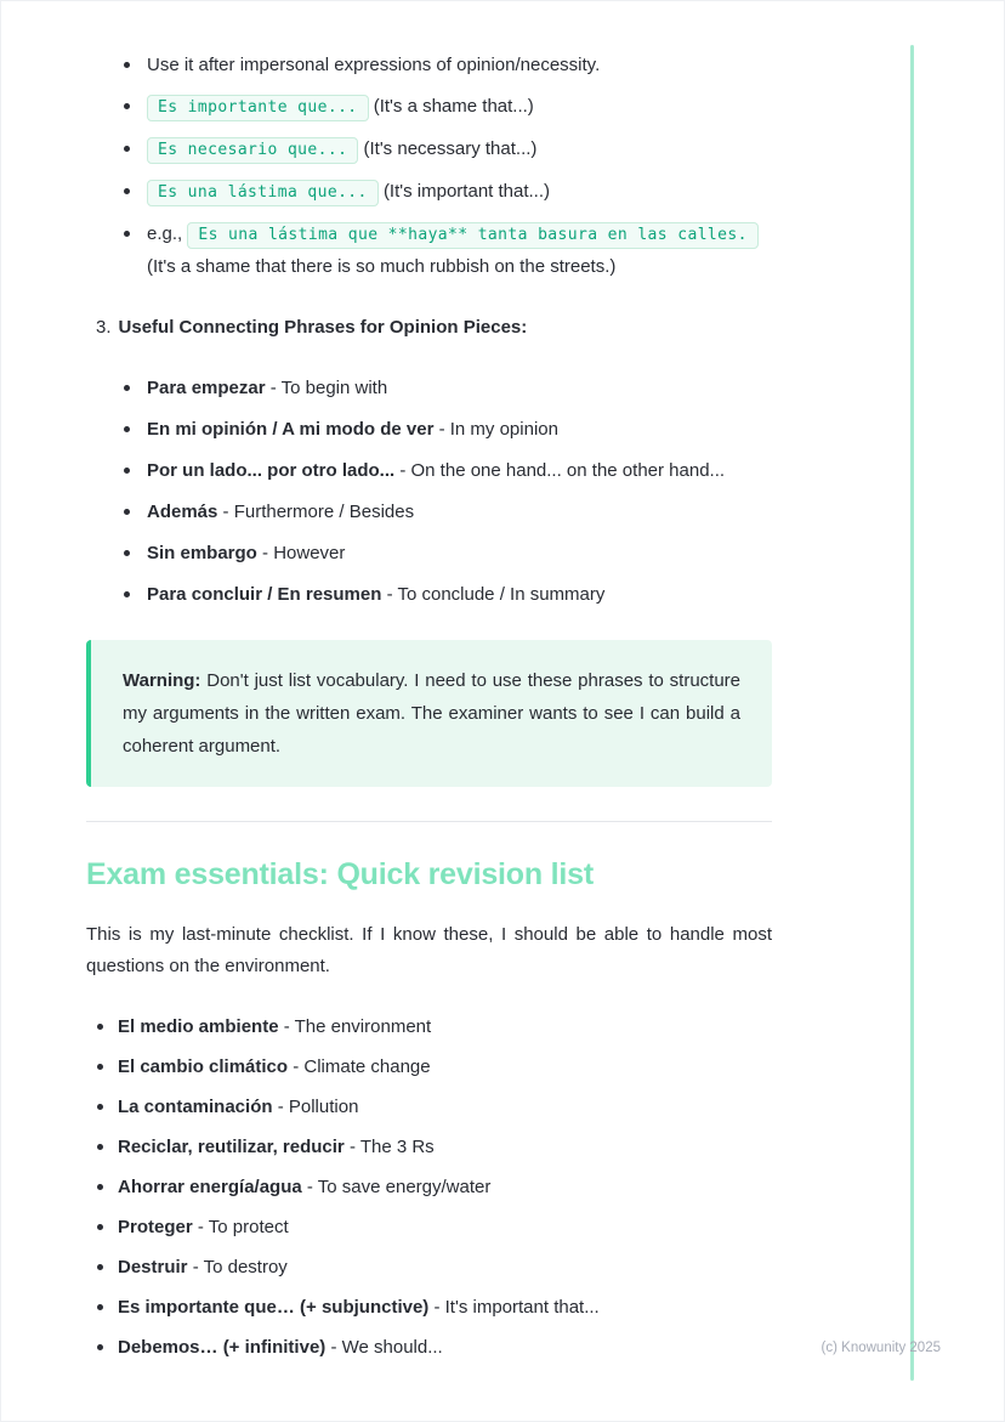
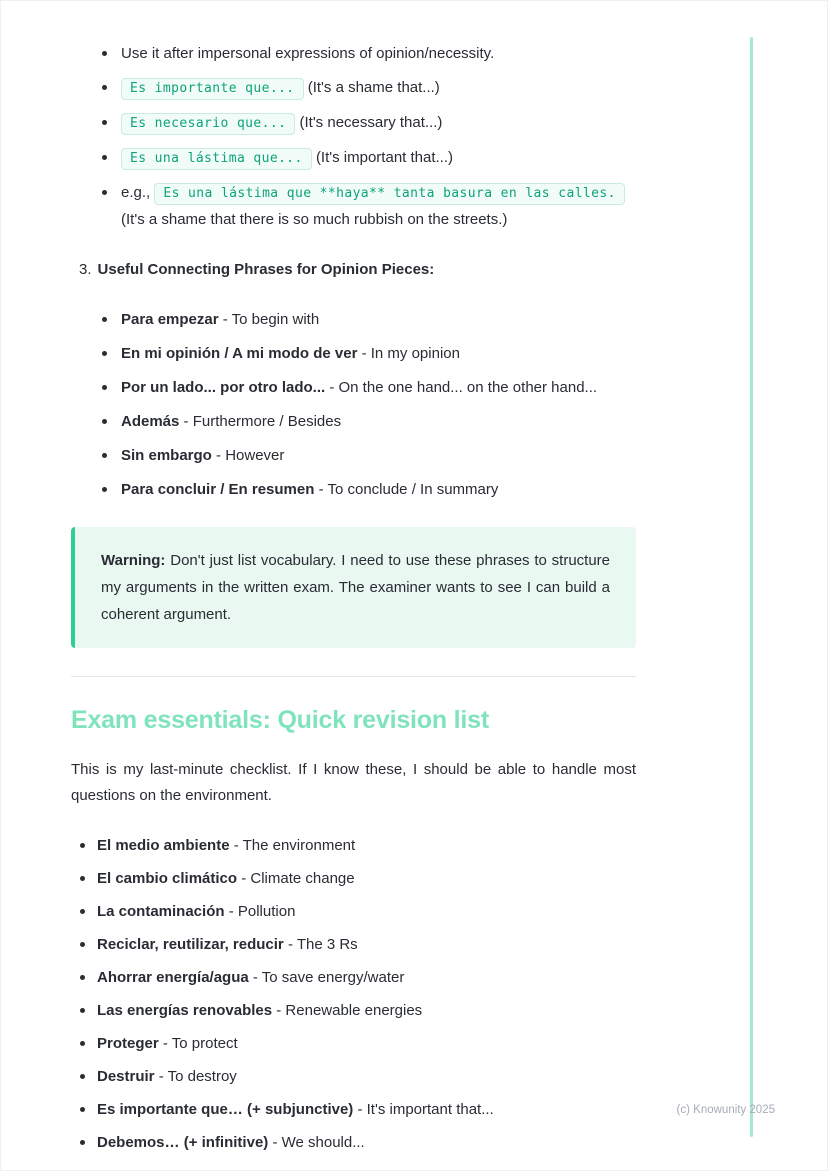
  Use it after impersonal expressions of opinion/necessity.
  Es importante que... (It's a shame that...)
  Es necesario que... (It's necessary that...)
  Es una lástima que... (It's important that...)
  e.g., Es una lástima que **haya** tanta basura en las calles. (It's a shame that there is so much rubbish on the streets.)
  3.
  Useful Connecting Phrases for Opinion Pieces:
  Para empezar - To begin with
  En mi opinión / A mi modo de ver - In my opinion
  Por un lado... por otro lado... - On the one hand... on the other hand...
  Además - Furthermore / Besides
  Sin embargo - However
  Para concluir / En resumen - To conclude / In summary
  Warning: Don't just list vocabulary. I need to use these phrases to structure my arguments in the written exam. The examiner wants to see I can build a coherent argument.
  Exam essentials: Quick revision list
  This is my last-minute checklist. If I know these, I should be able to handle most questions on the environment.
  El medio ambiente - The environment
  El cambio climático - Climate change
  La contaminación - Pollution
  Reciclar, reutilizar, reducir - The 3 Rs
  Ahorrar energía/agua - To save energy/water
+ Las energías renovables - Renewable energies
  Proteger - To protect
  Destruir - To destroy
  Es importante que… (+ subjunctive) - It's important that...
  Debemos… (+ infinitive) - We should...
  (c) Knowunity 2025
